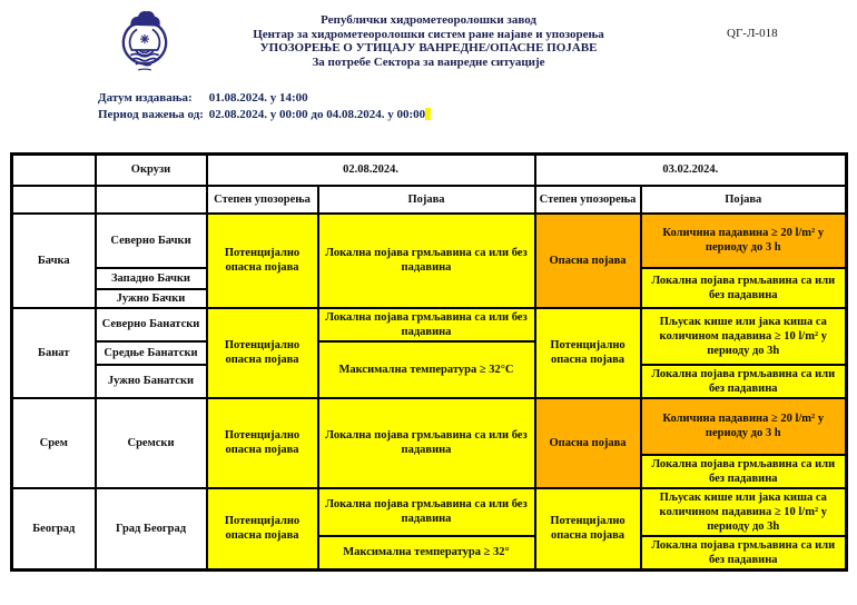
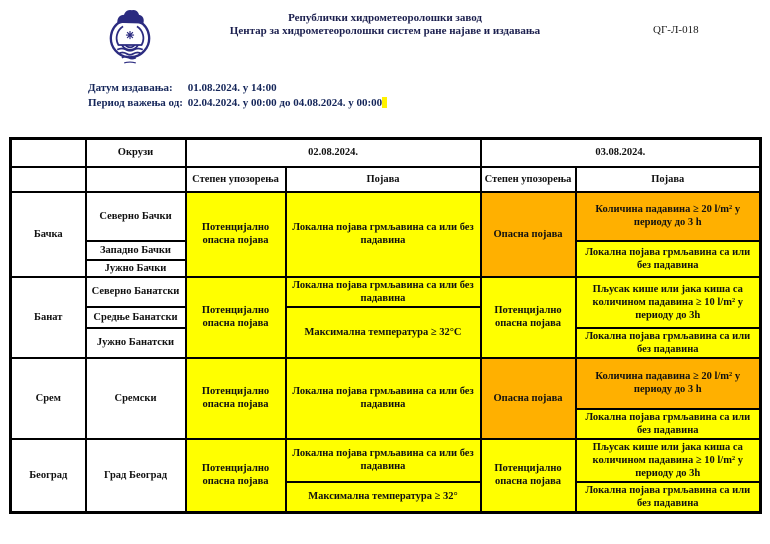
  Републички хидрометеоролошки завод
- Центар за хидрометеоролошки систем ране најаве и упозорења
+ Центар за хидрометеоролошки систем ране најаве и издавања
- УПОЗОРЕЊЕ О УТИЦАЈУ ВАНРЕДНЕ/ОПАСНЕ ПОЈАВЕ
- За потребе Сектора за ванредне ситуације
  QГ-Л-018
  Датум издавања: 01.08.2024. у 14:00
- Период важења од: 02.08.2024. у 00:00 до 04.08.2024. у 00:00
+ Период важења од: 02.04.2024. у 00:00 до 04.08.2024. у 00:00
- 	Окрузи	02.08.2024.	03.02.2024.
+ 	Окрузи	02.08.2024.	03.08.2024.
  		Степен упозорења	Појава	Степен упозорења	Појава
  Бачка	Северно Бачки	Потенцијално опасна појава	Локална појава грмљавина са или без падавина	Опасна појава	Количина падавина ≥ 20 l/m² у периоду до 3 h
  Западно Бачки	Локална појава грмљавина са или без падавина
  Јужно Бачки
  Банат	Северно Банатски	Потенцијално опасна појава	Локална појава грмљавина са или без падавина	Потенцијално опасна појава	Пљусак кише или јака киша са количином падавина ≥ 10 l/m² у периоду до 3h
  Средње Банатски	Максимална температура ≥ 32°C
  Јужно Банатски	Локална појава грмљавина са или без падавина
  Срем	Сремски	Потенцијално опасна појава	Локална појава грмљавина са или без падавина	Опасна појава	Количина падавина ≥ 20 l/m² у периоду до 3 h
  Локална појава грмљавина са или без падавина
  Београд	Град Београд	Потенцијално опасна појава	Локална појава грмљавина са или без падавина	Потенцијално опасна појава	Пљусак кише или јака киша са количином падавина ≥ 10 l/m² у периоду до 3h
  Максимална температура ≥ 32°	Локална појава грмљавина са или без падавина
